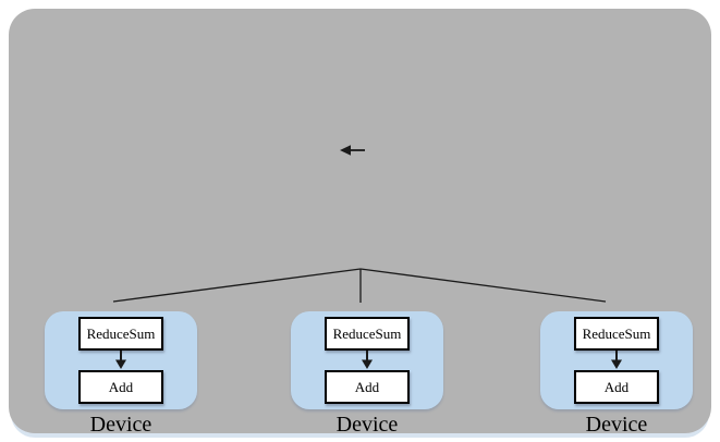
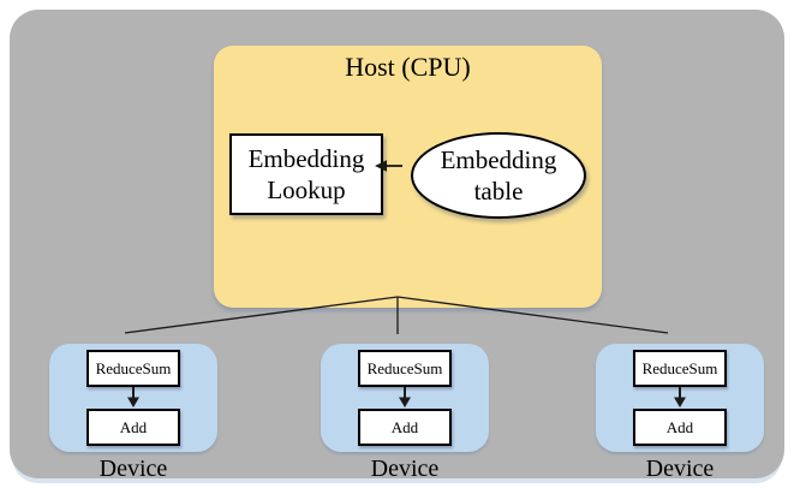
+ Host (CPU)
+ Embedding Lookup
+ Embedding table
  ReduceSum
  Add
  Device
  ReduceSum
  Add
  Device
  ReduceSum
  Add
  Device
